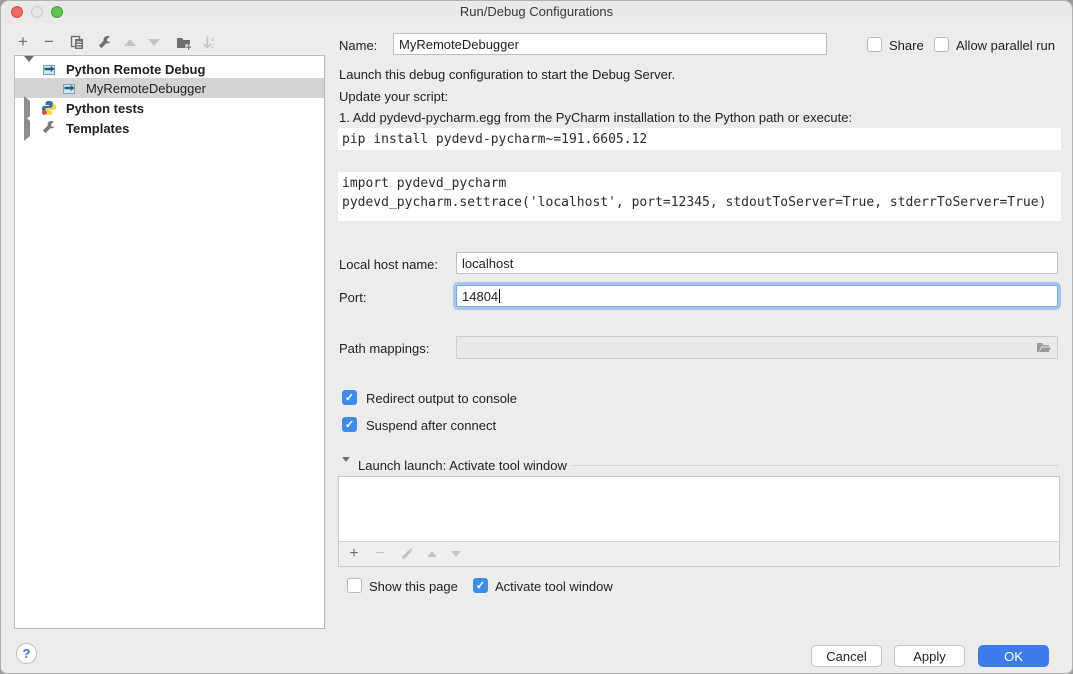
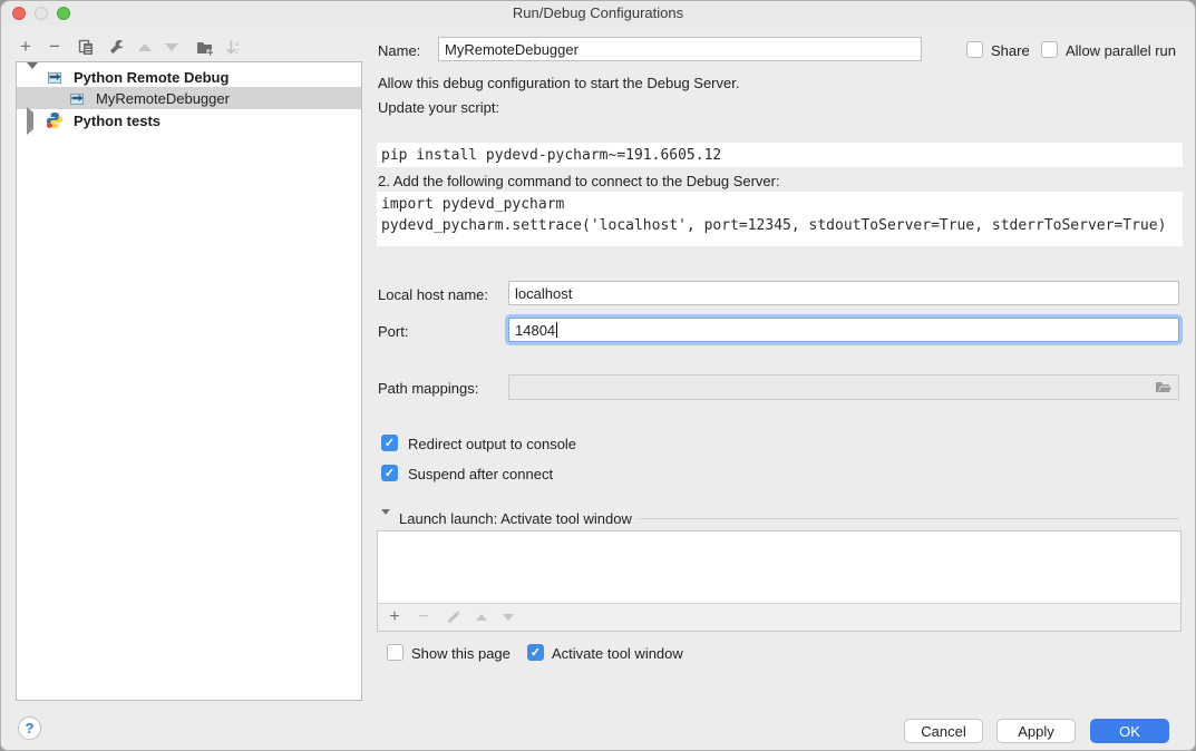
  Run/Debug Configurations
  +
  −
  Python Remote Debug
  MyRemoteDebugger
  Python tests
- Templates
  Name:
  MyRemoteDebugger
  Share
  Allow parallel run
- Launch this debug configuration to start the Debug Server.
+ Allow this debug configuration to start the Debug Server.
  Update your script:
- 1. Add pydevd-pycharm.egg from the PyCharm installation to the Python path or execute:
  pip install pydevd-pycharm~=191.6605.12
+ 2. Add the following command to connect to the Debug Server:
  import pydevd_pycharm pydevd_pycharm.settrace('localhost', port=12345, stdoutToServer=True, stderrToServer=True)
  Local host name:
  localhost
  Port:
  14804
  Path mappings:
  ✓
  Redirect output to console
  ✓
  Suspend after connect
  Launch launch: Activate tool window
  +
  −
  Show this page
  ✓
  Activate tool window
  ?
  Cancel
  Apply
  OK
